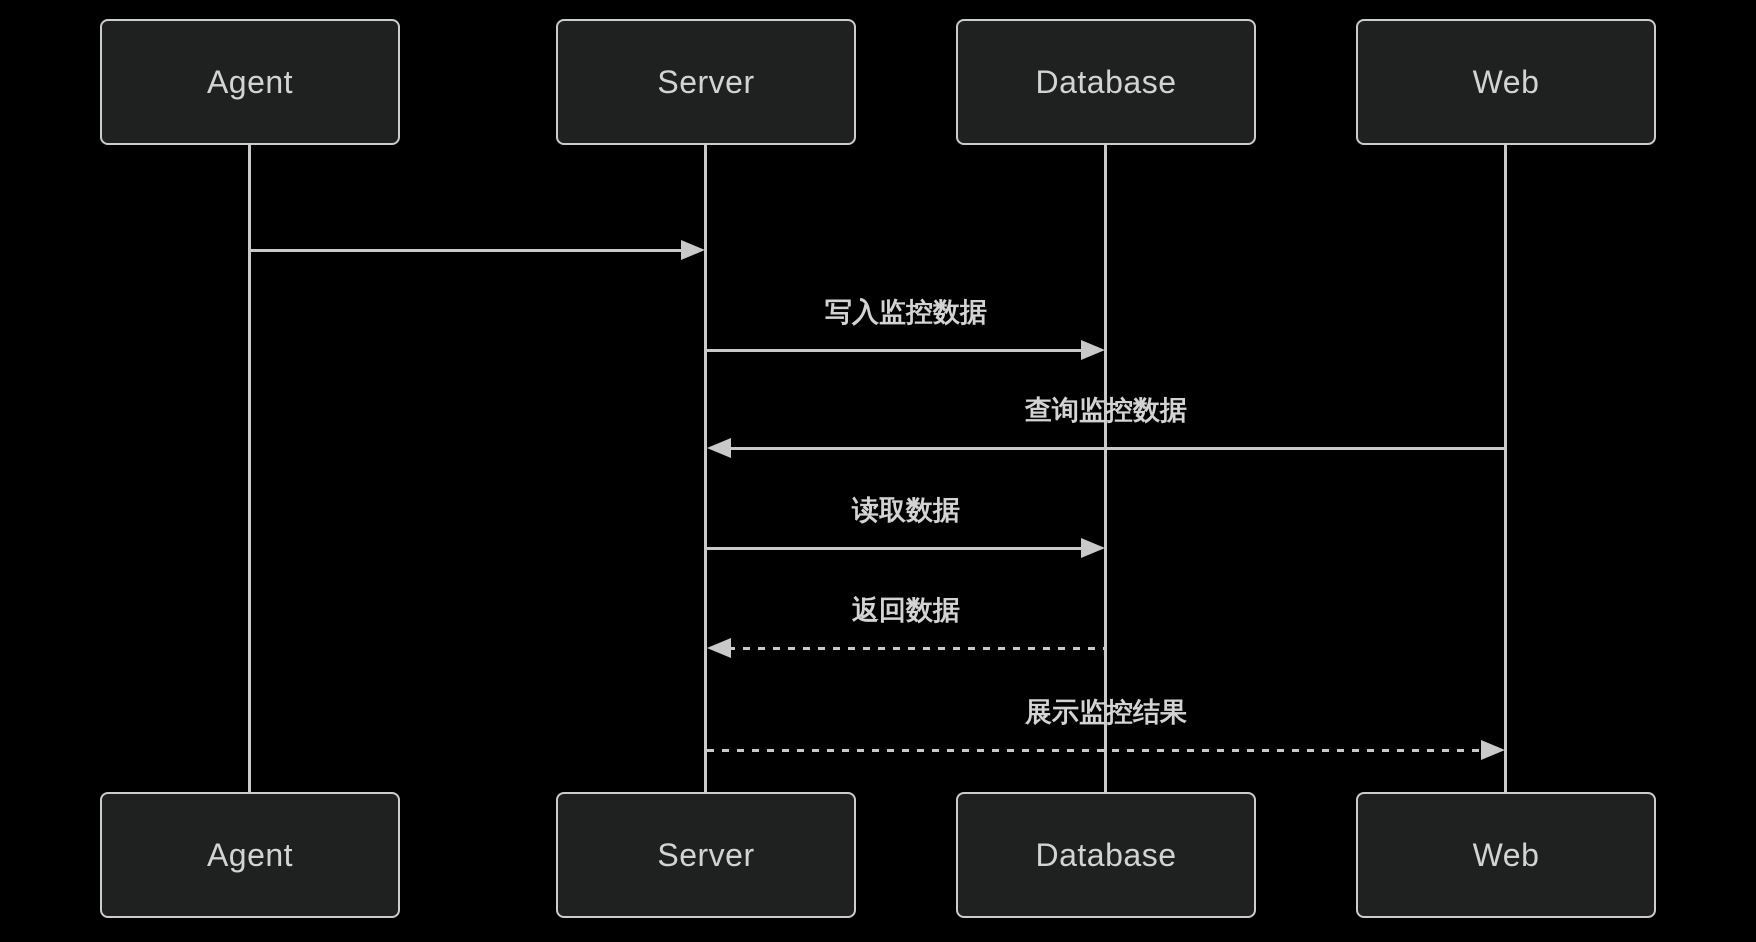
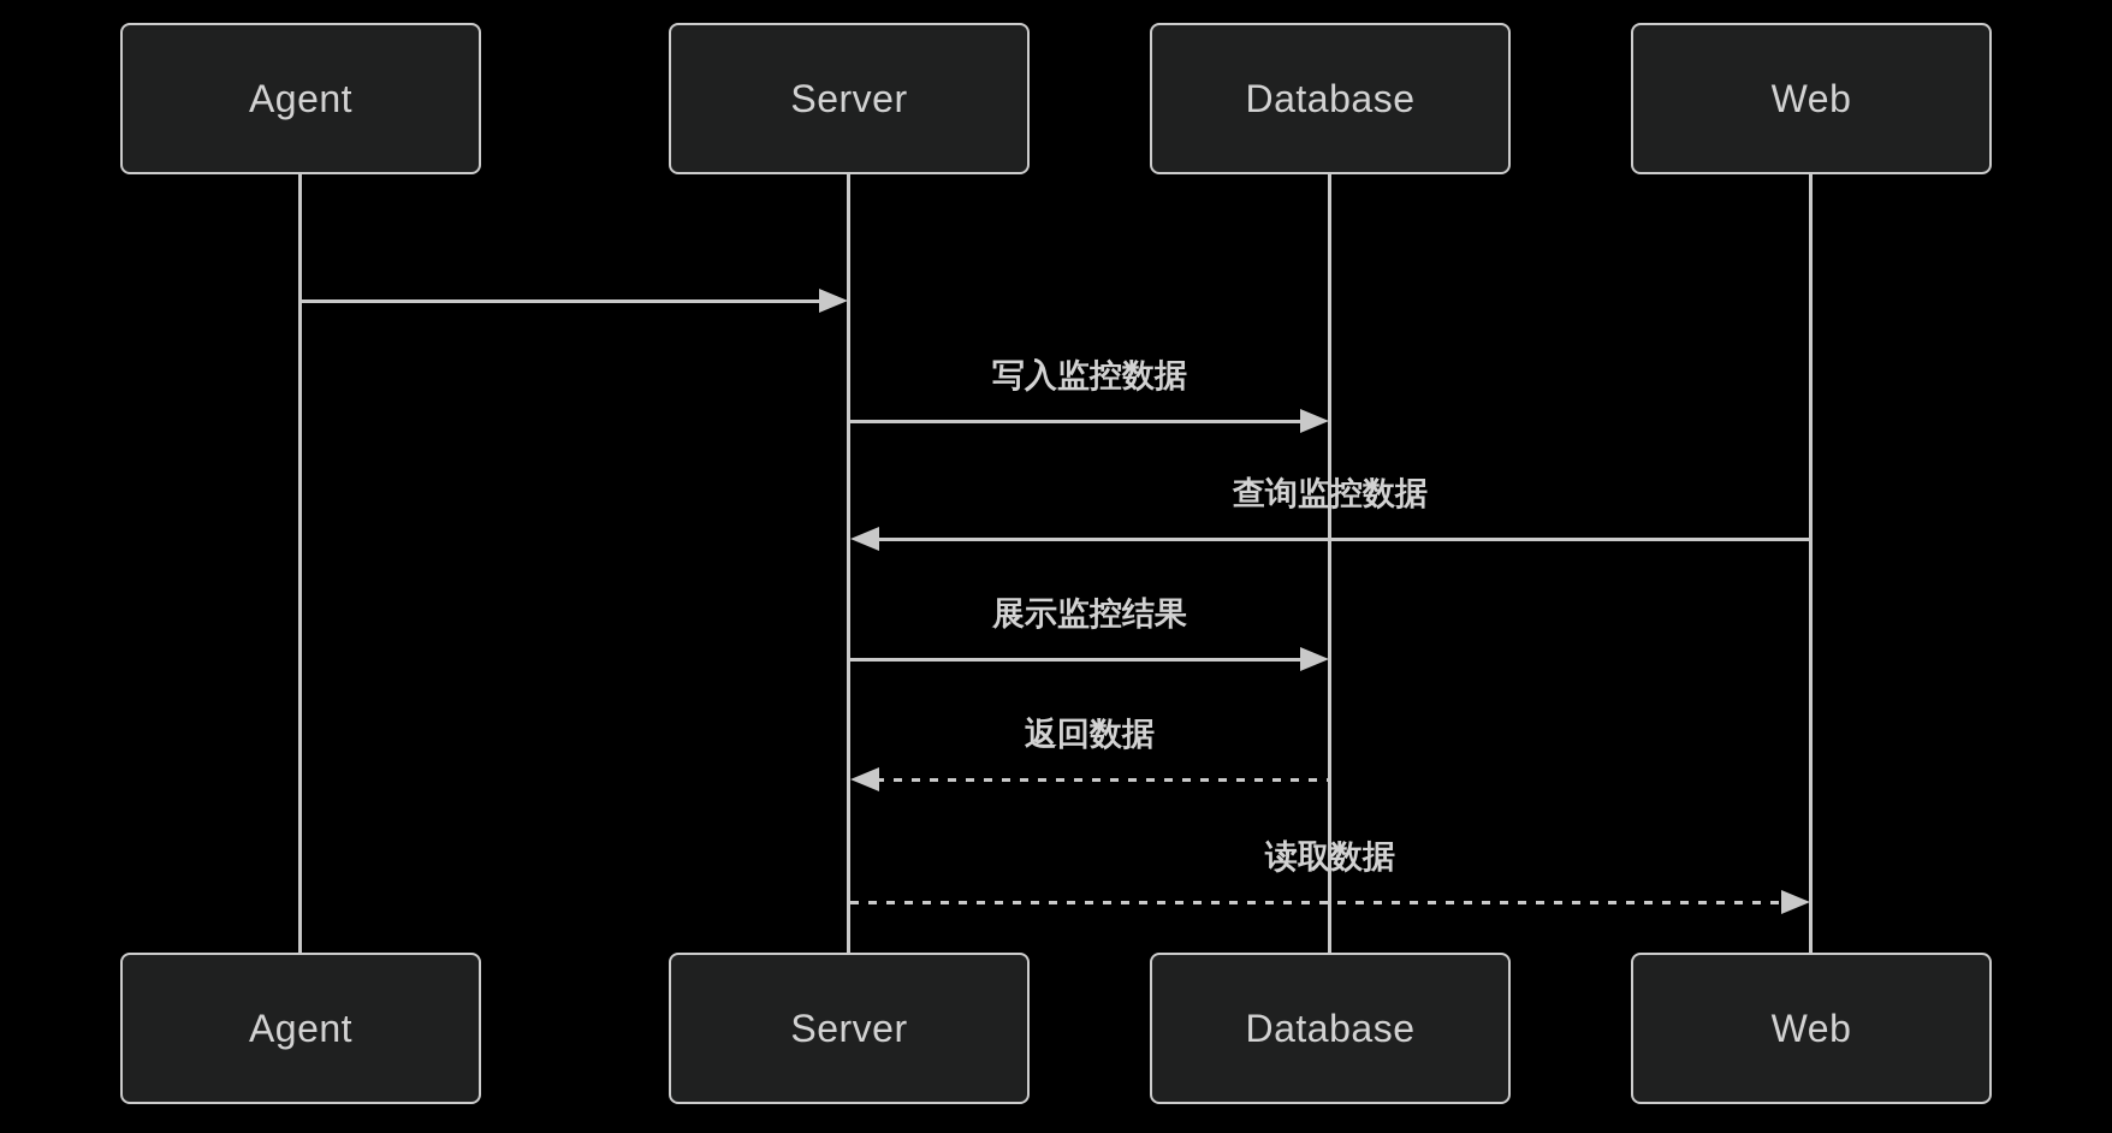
  Agent
  Server
  Database
  Web
  写入监控数据
  查询监控数据
- 读取数据
+ 展示监控结果
  返回数据
- 展示监控结果
+ 读取数据
  Agent
  Server
  Database
  Web
